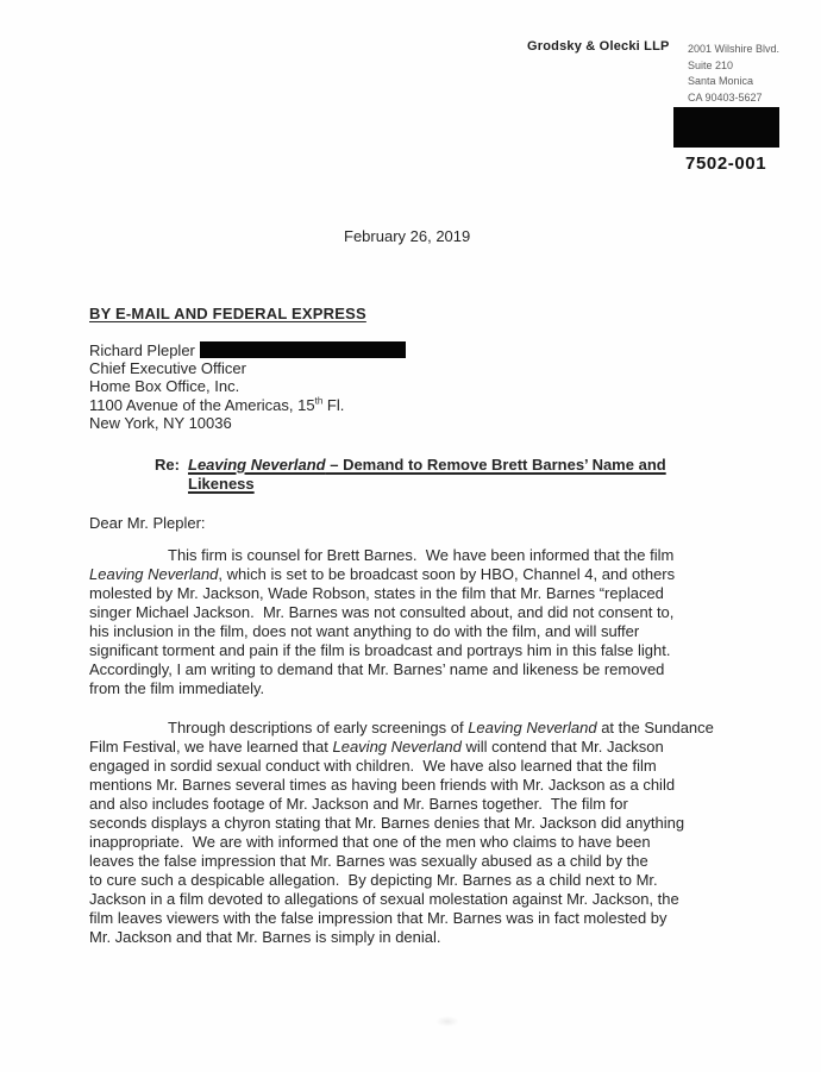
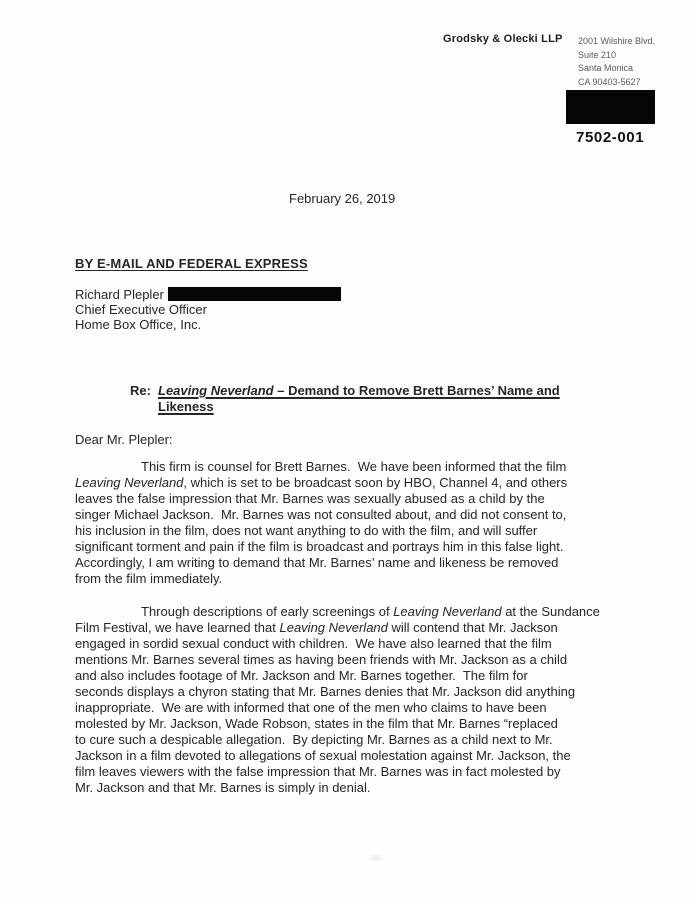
  Grodsky & Olecki LLP
  2001 Wilshire Blvd.
  Suite 210
  Santa Monica
  CA 90403-5627
  7502-001
  February 26, 2019
  BY E-MAIL AND FEDERAL EXPRESS
  Richard Plepler
  Chief Executive Officer
  Home Box Office, Inc.
- 1100 Avenue of the Americas, 15th Fl.
- New York, NY 10036
  Re:
  Leaving Neverland – Demand to Remove Brett Barnes’ Name and
  Likeness
  Dear Mr. Plepler:
  This firm is counsel for Brett Barnes. We have been informed that the film
  Leaving Neverland, which is set to be broadcast soon by HBO, Channel 4, and others
- molested by Mr. Jackson, Wade Robson, states in the film that Mr. Barnes “replaced
+ leaves the false impression that Mr. Barnes was sexually abused as a child by the
  singer Michael Jackson. Mr. Barnes was not consulted about, and did not consent to,
  his inclusion in the film, does not want anything to do with the film, and will suffer
  significant torment and pain if the film is broadcast and portrays him in this false light.
  Accordingly, I am writing to demand that Mr. Barnes’ name and likeness be removed
  from the film immediately.
  Through descriptions of early screenings of Leaving Neverland at the Sundance
  Film Festival, we have learned that Leaving Neverland will contend that Mr. Jackson
  engaged in sordid sexual conduct with children. We have also learned that the film
  mentions Mr. Barnes several times as having been friends with Mr. Jackson as a child
  and also includes footage of Mr. Jackson and Mr. Barnes together. The film for
  seconds displays a chyron stating that Mr. Barnes denies that Mr. Jackson did anything
  inappropriate. We are with informed that one of the men who claims to have been
- leaves the false impression that Mr. Barnes was sexually abused as a child by the
+ molested by Mr. Jackson, Wade Robson, states in the film that Mr. Barnes “replaced
  to cure such a despicable allegation. By depicting Mr. Barnes as a child next to Mr.
  Jackson in a film devoted to allegations of sexual molestation against Mr. Jackson, the
  film leaves viewers with the false impression that Mr. Barnes was in fact molested by
  Mr. Jackson and that Mr. Barnes is simply in denial.
